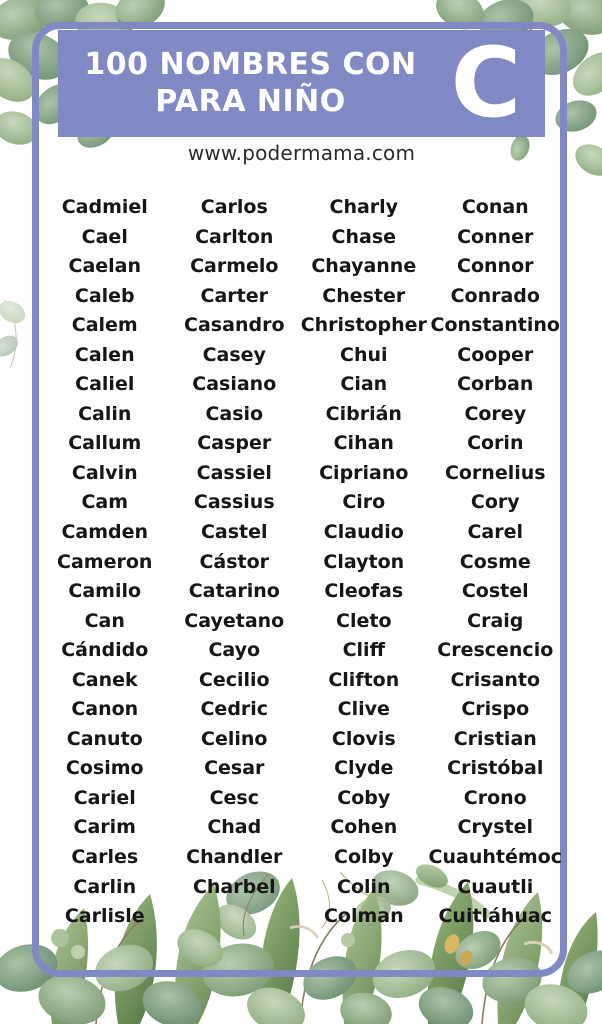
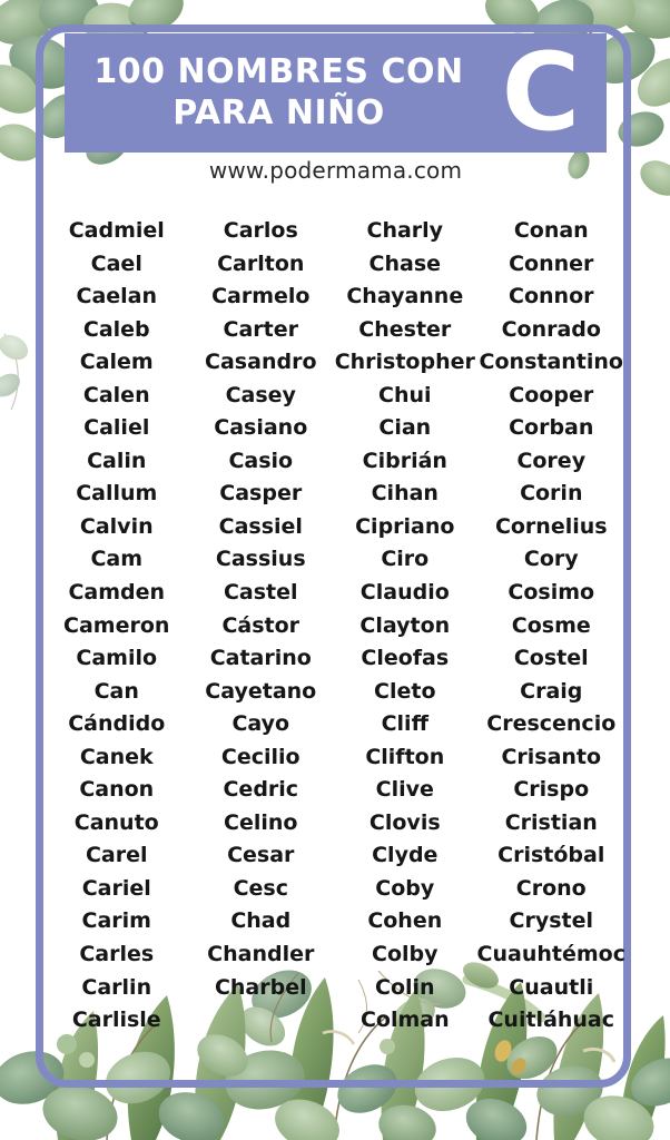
  100 NOMBRES CON
  PARA NIÑO
  C
  www.podermama.com
  Cadmiel
  Cael
  Caelan
  Caleb
  Calem
  Calen
  Caliel
  Calin
  Callum
  Calvin
  Cam
  Camden
  Cameron
  Camilo
  Can
  Cándido
  Canek
  Canon
  Canuto
- Cosimo
+ Carel
  Cariel
  Carim
  Carles
  Carlin
  Carlisle
  Carlos
  Carlton
  Carmelo
  Carter
  Casandro
  Casey
  Casiano
  Casio
  Casper
  Cassiel
  Cassius
  Castel
  Cástor
  Catarino
  Cayetano
  Cayo
  Cecilio
  Cedric
  Celino
  Cesar
  Cesc
  Chad
  Chandler
  Charbel
  Charly
  Chase
  Chayanne
  Chester
  Christopher
  Chui
  Cian
  Cibrián
  Cihan
  Cipriano
  Ciro
  Claudio
  Clayton
  Cleofas
  Cleto
  Cliff
  Clifton
  Clive
  Clovis
  Clyde
  Coby
  Cohen
  Colby
  Colin
  Colman
  Conan
  Conner
  Connor
  Conrado
  Constantino
  Cooper
  Corban
  Corey
  Corin
  Cornelius
  Cory
- Carel
+ Cosimo
  Cosme
  Costel
  Craig
  Crescencio
  Crisanto
  Crispo
  Cristian
  Cristóbal
  Crono
  Crystel
  Cuauhtémoc
  Cuautli
  Cuitláhuac
